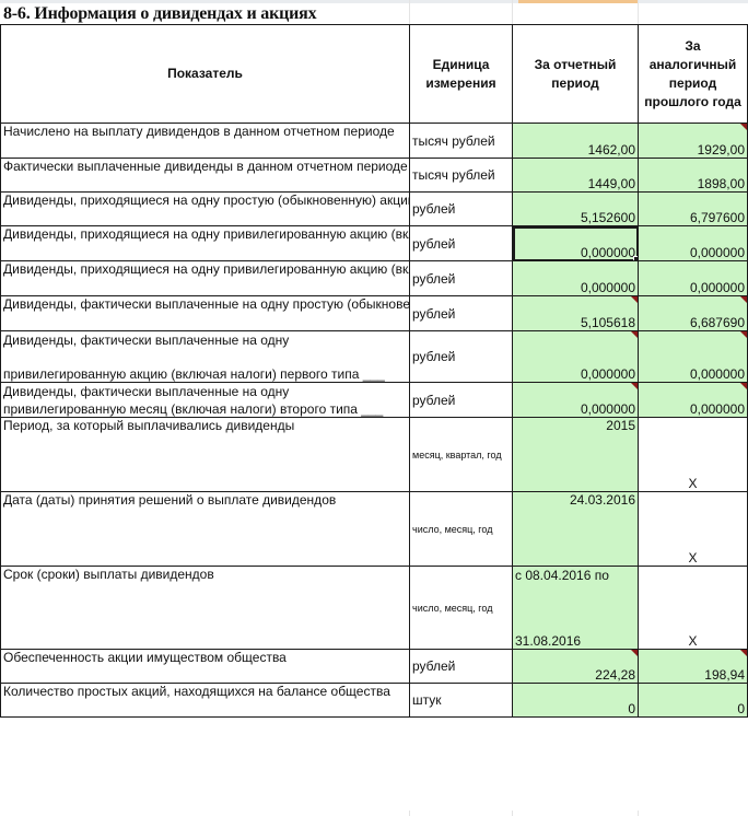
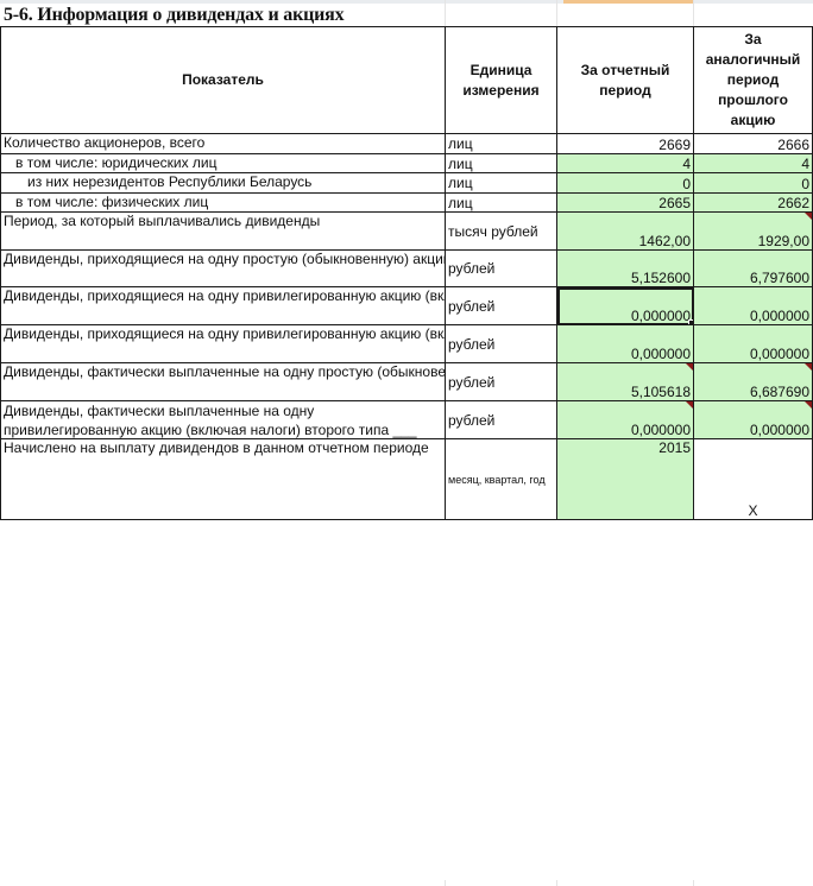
- 8-6. Информация о дивидендах и акциях
+ 5-6. Информация о дивидендах и акциях
- Показатель	Единица измерения	За отчетный период	За аналогичный период прошлого года
+ Показатель	Единица измерения	За отчетный период	За аналогичный период прошлого акцию
+ Количество акционеров, всего	лиц	2669	2666
+ в том числе: юридических лиц	лиц	4	4
+ из них нерезидентов Республики Беларусь	лиц	0	0
+ в том числе: физических лиц	лиц	2665	2662
- Начислено на выплату дивидендов в данном отчетном периоде	тысяч рублей	1462,00	1929,00
+ Период, за который выплачивались дивиденды	тысяч рублей	1462,00	1929,00
- Фактически выплаченные дивиденды в данном отчетном периоде	тысяч рублей	1449,00	1898,00
  Дивиденды, приходящиеся на одну простую (обыкновенную) акци	рублей	5,152600	6,797600
  Дивиденды, приходящиеся на одну привилегированную акцию (вк	рублей	0,000000	0,000000
  Дивиденды, приходящиеся на одну привилегированную акцию (вк	рублей	0,000000	0,000000
  Дивиденды, фактически выплаченные на одну простую (обыкнове	рублей	5,105618	6,687690
- Дивиденды, фактически выплаченные на одну привилегированную акцию (включая налоги) первого типа ___	рублей	0,000000	0,000000
- Дивиденды, фактически выплаченные на одну привилегированную месяц (включая налоги) второго типа ___	рублей	0,000000	0,000000
+ Дивиденды, фактически выплаченные на одну привилегированную акцию (включая налоги) второго типа ___	рублей	0,000000	0,000000
- Период, за который выплачивались дивиденды	месяц, квартал, год	2015	X
+ Начислено на выплату дивидендов в данном отчетном периоде	месяц, квартал, год	2015	X
- Дата (даты) принятия решений о выплате дивидендов	число, месяц, год	24.03.2016	X
- Срок (сроки) выплаты дивидендов	число, месяц, год	с 08.04.2016 по 31.08.2016	X
- Обеспеченность акции имуществом общества	рублей	224,28	198,94
- Количество простых акций, находящихся на балансе общества	штук	0	0
